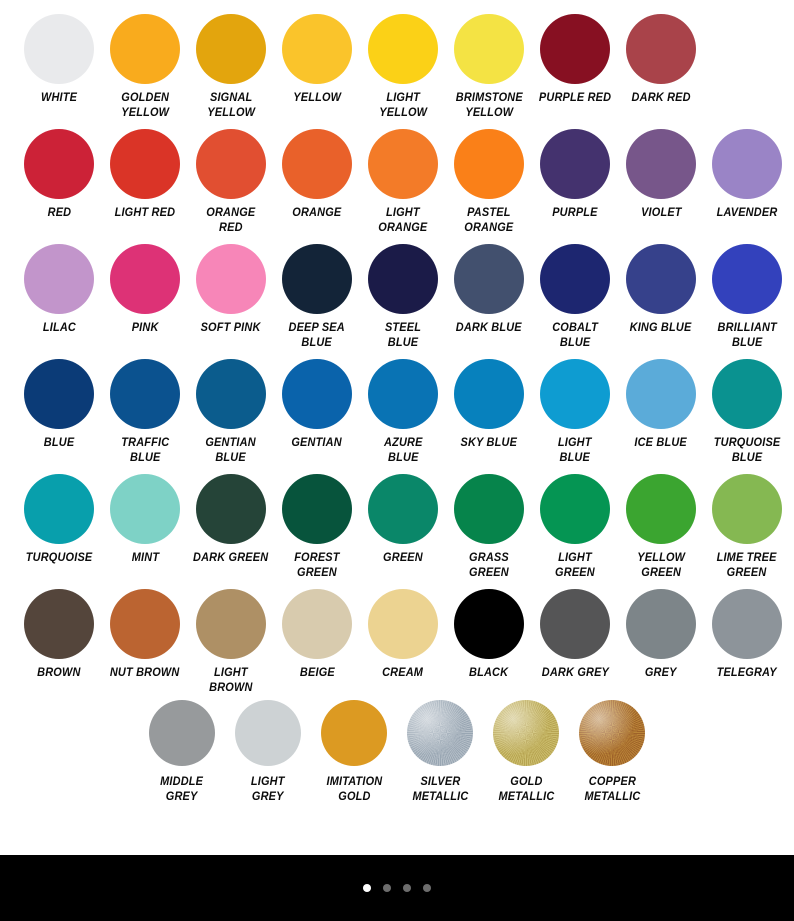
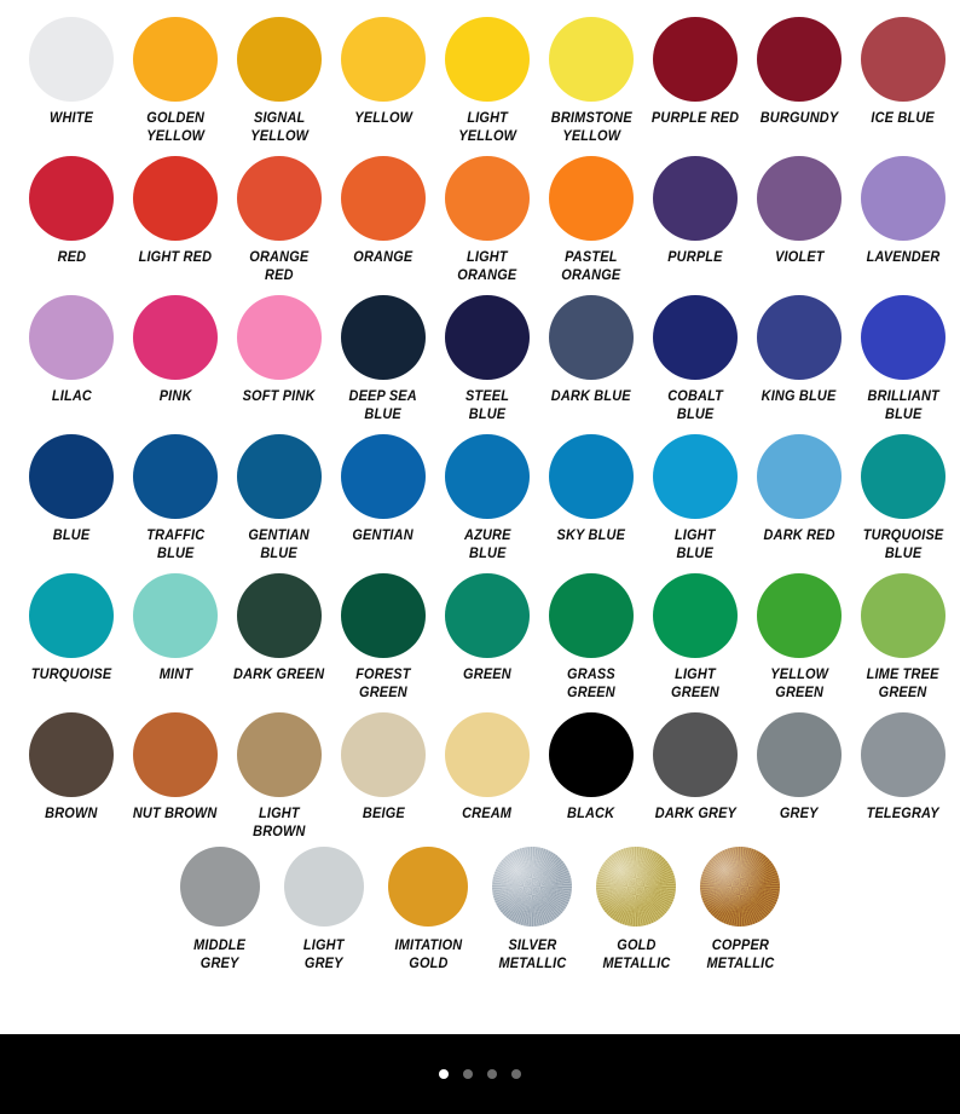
  WHITE
  GOLDEN
  YELLOW
  SIGNAL
  YELLOW
  YELLOW
  LIGHT
  YELLOW
  BRIMSTONE
  YELLOW
  PURPLE RED
+ BURGUNDY
- DARK RED
+ ICE BLUE
  RED
  LIGHT RED
  ORANGE
  RED
  ORANGE
  LIGHT
  ORANGE
  PASTEL
  ORANGE
  PURPLE
  VIOLET
  LAVENDER
  LILAC
  PINK
  SOFT PINK
  DEEP SEA
  BLUE
  STEEL
  BLUE
  DARK BLUE
  COBALT
  BLUE
  KING BLUE
  BRILLIANT
  BLUE
  BLUE
  TRAFFIC
  BLUE
  GENTIAN
  BLUE
  GENTIAN
  AZURE
  BLUE
  SKY BLUE
  LIGHT
  BLUE
- ICE BLUE
+ DARK RED
  TURQUOISE
  BLUE
  TURQUOISE
  MINT
  DARK GREEN
  FOREST
  GREEN
  GREEN
  GRASS
  GREEN
  LIGHT
  GREEN
  YELLOW
  GREEN
  LIME TREE
  GREEN
  BROWN
  NUT BROWN
  LIGHT
  BROWN
  BEIGE
  CREAM
  BLACK
  DARK GREY
  GREY
  TELEGRAY
  MIDDLE
  GREY
  LIGHT
  GREY
  IMITATION
  GOLD
  SILVER
  METALLIC
  GOLD
  METALLIC
  COPPER
  METALLIC
